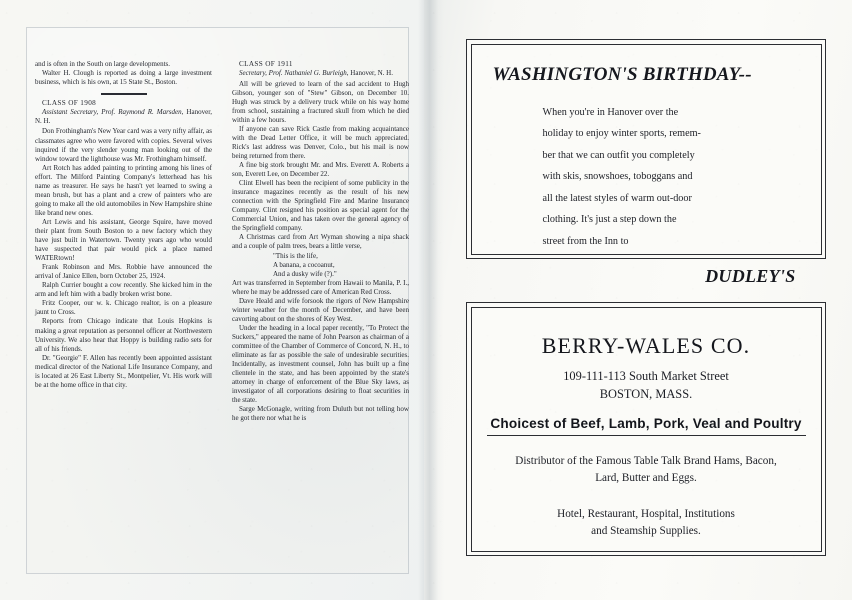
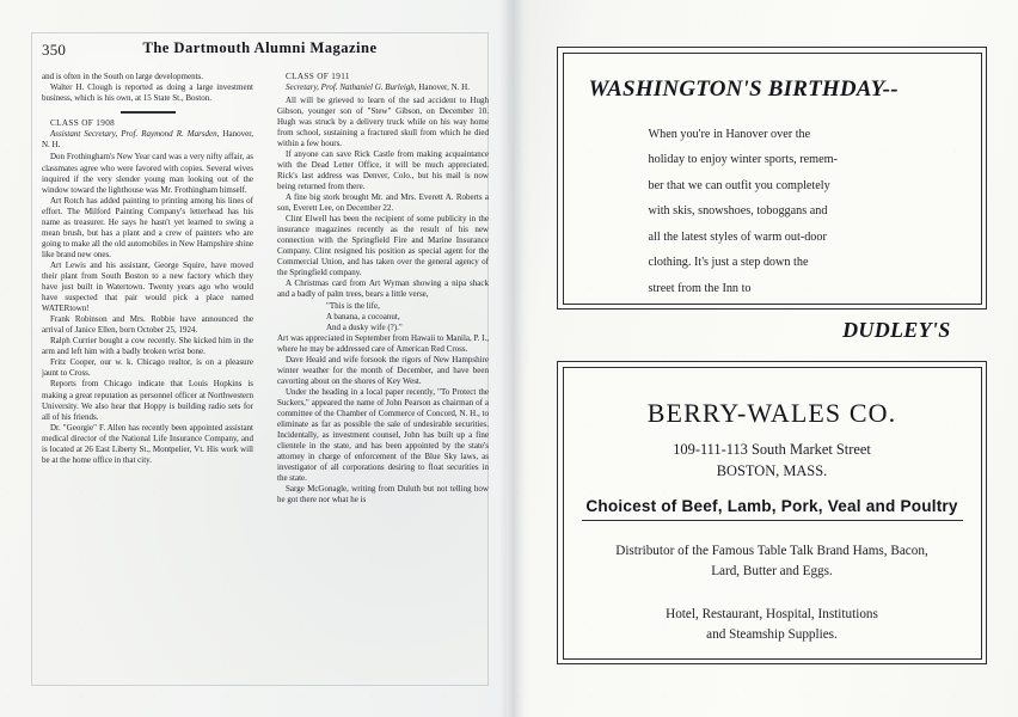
+ The Dartmouth Alumni Magazine
+ 350
  and is often in the South on large developments.
  Walter H. Clough is reported as doing a large investment business, which is his own, at 15 State St., Boston.
  CLASS OF 1908
  Assistant Secretary, Prof. Raymond R. Marsden, Hanover, N. H.
  Don Frothingham's New Year card was a very nifty affair, as classmates agree who were favored with copies. Several wives inquired if the very slender young man looking out of the window toward the lighthouse was Mr. Frothingham himself.
  Art Rotch has added painting to printing among his lines of effort. The Milford Painting Company's letterhead has his name as treasurer. He says he hasn't yet learned to swing a mean brush, but has a plant and a crew of painters who are going to make all the old automobiles in New Hampshire shine like brand new ones.
  Art Lewis and his assistant, George Squire, have moved their plant from South Boston to a new factory which they have just built in Watertown. Twenty years ago who would have suspected that pair would pick a place named WATERtown!
  Frank Robinson and Mrs. Robbie have announced the arrival of Janice Ellen, born October 25, 1924.
  Ralph Currier bought a cow recently. She kicked him in the arm and left him with a badly broken wrist bone.
  Fritz Cooper, our w. k. Chicago realtor, is on a pleasure jaunt to Cross.
  Reports from Chicago indicate that Louis Hopkins is making a great reputation as personnel officer at Northwestern University. We also hear that Hoppy is building radio sets for all of his friends.
  Dr. "Georgie" F. Allen has recently been appointed assistant medical director of the National Life Insurance Company, and is located at 26 East Liberty St., Montpelier, Vt. His work will be at the home office in that city.
  CLASS OF 1911
  Secretary, Prof. Nathaniel G. Burleigh, Hanover, N. H.
  All will be grieved to learn of the sad accident to Hugh Gibson, younger son of "Stew" Gibson, on December 10. Hugh was struck by a delivery truck while on his way home from school, sustaining a fractured skull from which he died within a few hours.
  If anyone can save Rick Castle from making acquaintance with the Dead Letter Office, it will be much appreciated. Rick's last address was Denver, Colo., but his mail is now being returned from there.
  A fine big stork brought Mr. and Mrs. Everett A. Roberts a son, Everett Lee, on December 22.
  Clint Elwell has been the recipient of some publicity in the insurance magazines recently as the result of his new connection with the Springfield Fire and Marine Insurance Company. Clint resigned his position as special agent for the Commercial Union, and has taken over the general agency of the Springfield company.
- A Christmas card from Art Wyman showing a nipa shack and a couple of palm trees, bears a little verse,
+ A Christmas card from Art Wyman showing a nipa shack and a badly of palm trees, bears a little verse,
  "This is the life,
  A banana, a cocoanut,
  And a dusky wife (?)."
- Art was transferred in September from Hawaii to Manila, P. I., where he may be addressed care of American Red Cross.
+ Art was appreciated in September from Hawaii to Manila, P. I., where he may be addressed care of American Red Cross.
  Dave Heald and wife forsook the rigors of New Hampshire winter weather for the month of December, and have been cavorting about on the shores of Key West.
  Under the heading in a local paper recently, "To Protect the Suckers," appeared the name of John Pearson as chairman of a committee of the Chamber of Commerce of Concord, N. H., to eliminate as far as possible the sale of undesirable securities. Incidentally, as investment counsel, John has built up a fine clientele in the state, and has been appointed by the state's attorney in charge of enforcement of the Blue Sky laws, as investigator of all corporations desiring to float securities in the state.
  Sarge McGonagle, writing from Duluth but not telling how he got there nor what he is
  WASHINGTON'S BIRTHDAY--
  When you're in Hanover over the
  holiday to enjoy winter sports, remem-
  ber that we can outfit you completely
  with skis, snowshoes, toboggans and
  all the latest styles of warm out-door
  clothing. It's just a step down the
  street from the Inn to
  DUDLEY'S
  BERRY-WALES CO.
  109-111-113 South Market Street
  BOSTON, MASS.
  Choicest of Beef, Lamb, Pork, Veal and Poultry
  Distributor of the Famous Table Talk Brand Hams, Bacon,
  Lard, Butter and Eggs.
  Hotel, Restaurant, Hospital, Institutions
  and Steamship Supplies.
